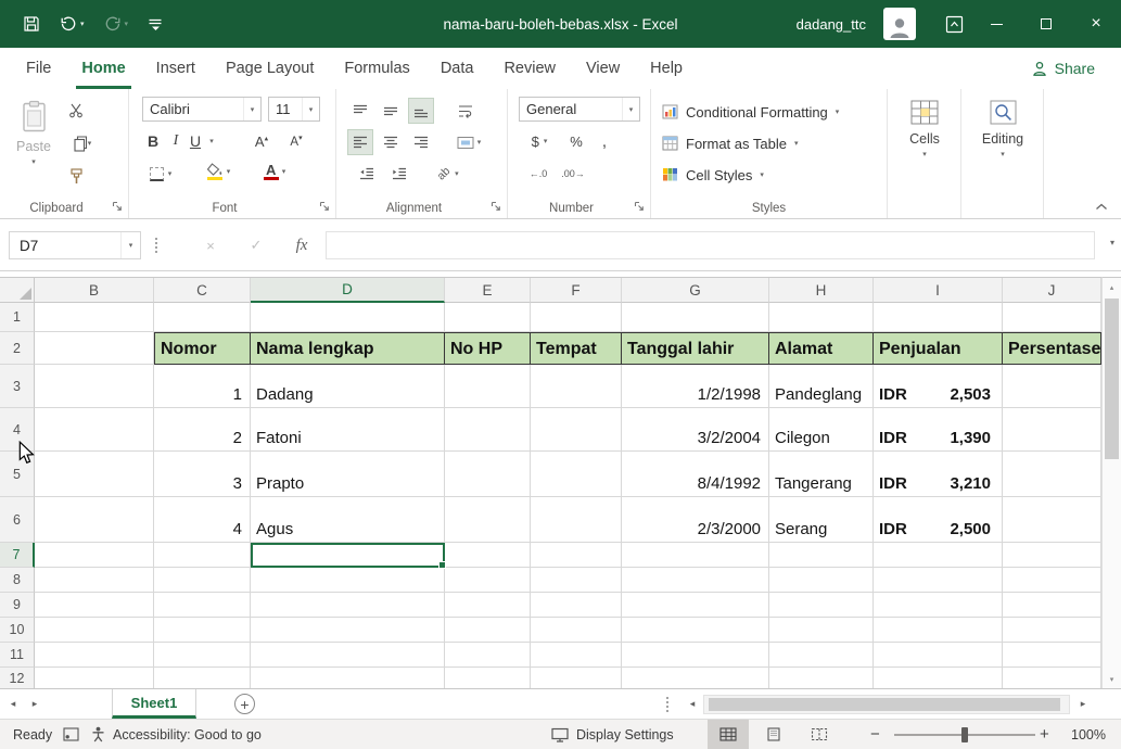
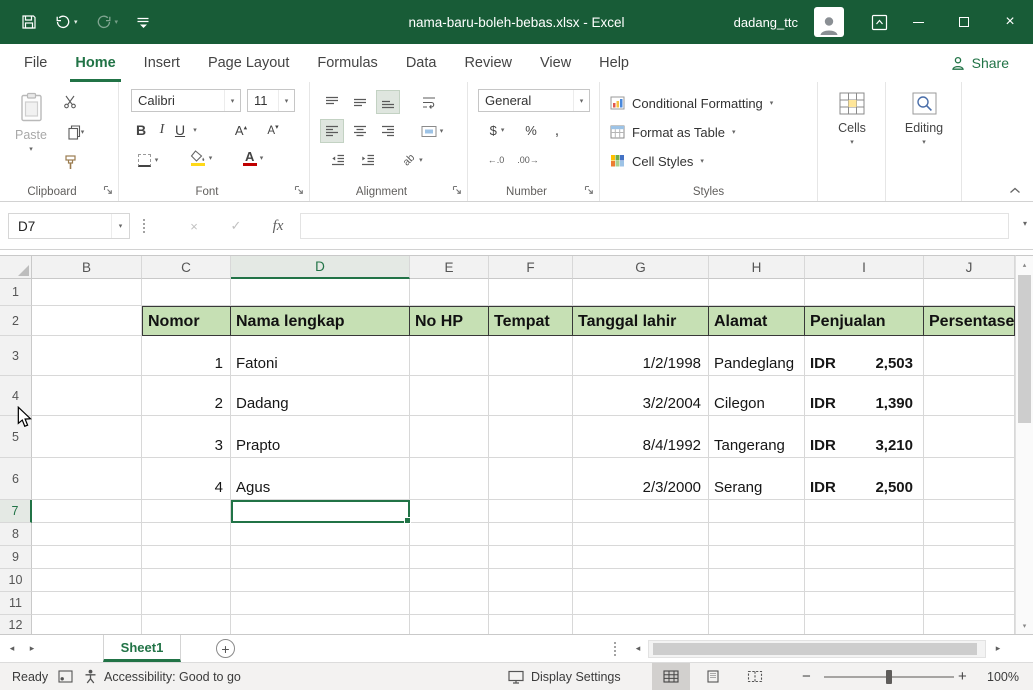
  nama-baru-boleh-bebas.xlsx - Excel
  dadang_ttc
  ×
  File
  Home
  Insert
  Page Layout
  Formulas
  Data
  Review
  View
  Help
  Share
  Paste
  Clipboard
  Calibri
  11
  B
  I
  U
  A
  Font
  Alignment
  General
  $
  %
  ,
  ←.0
  .00→
  Number
  Conditional Formatting
  Format as Table
  Cell Styles
  Styles
  Cells
  Editing
  D7
  ×
  ✓
  fx
  ▾
  B
  C
  D
  E
  F
  G
  H
  I
  J
  1
  2
  3
  4
  5
  6
  7
  8
  9
  10
  11
  12
  Nomor
  Nama lengkap
  No HP
  Tempat
  Tanggal lahir
  Alamat
  Penjualan
  Persentase
  1
- Dadang
+ Fatoni
  1/2/1998
  Pandeglang
  IDR
  2,503
  2
- Fatoni
+ Dadang
  3/2/2004
  Cilegon
  IDR
  1,390
  3
  Prapto
  8/4/1992
  Tangerang
  IDR
  3,210
  4
  Agus
  2/3/2000
  Serang
  IDR
  2,500
  ◂
  ▸
  Sheet1
  +
  ◂
  ▸
  Ready
  Accessibility: Good to go
  Display Settings
  −
  +
  100%
